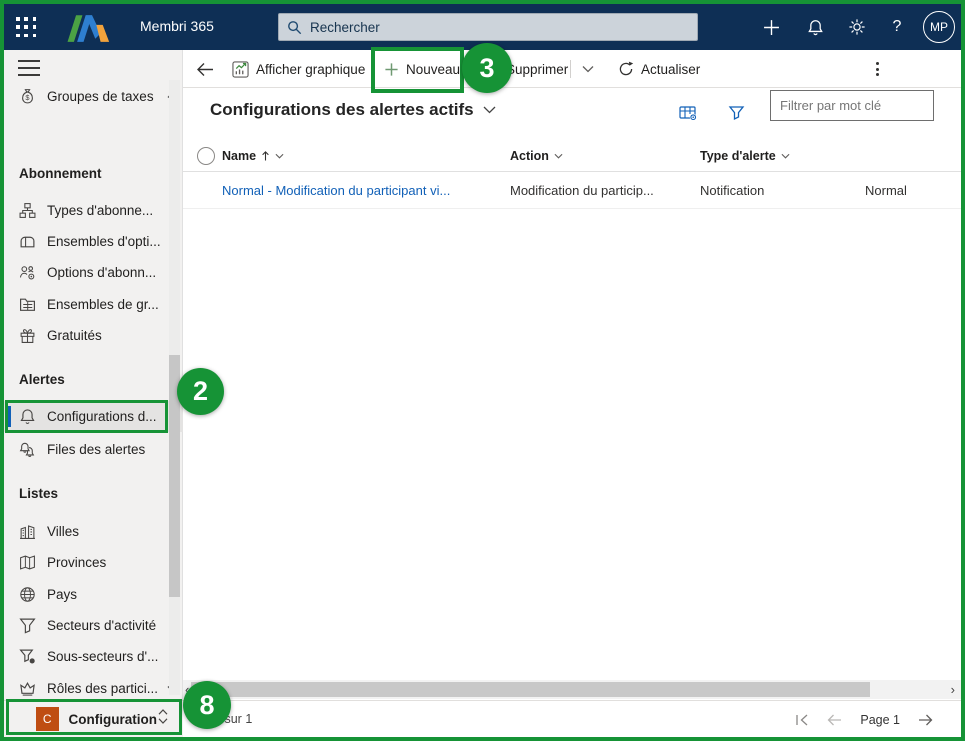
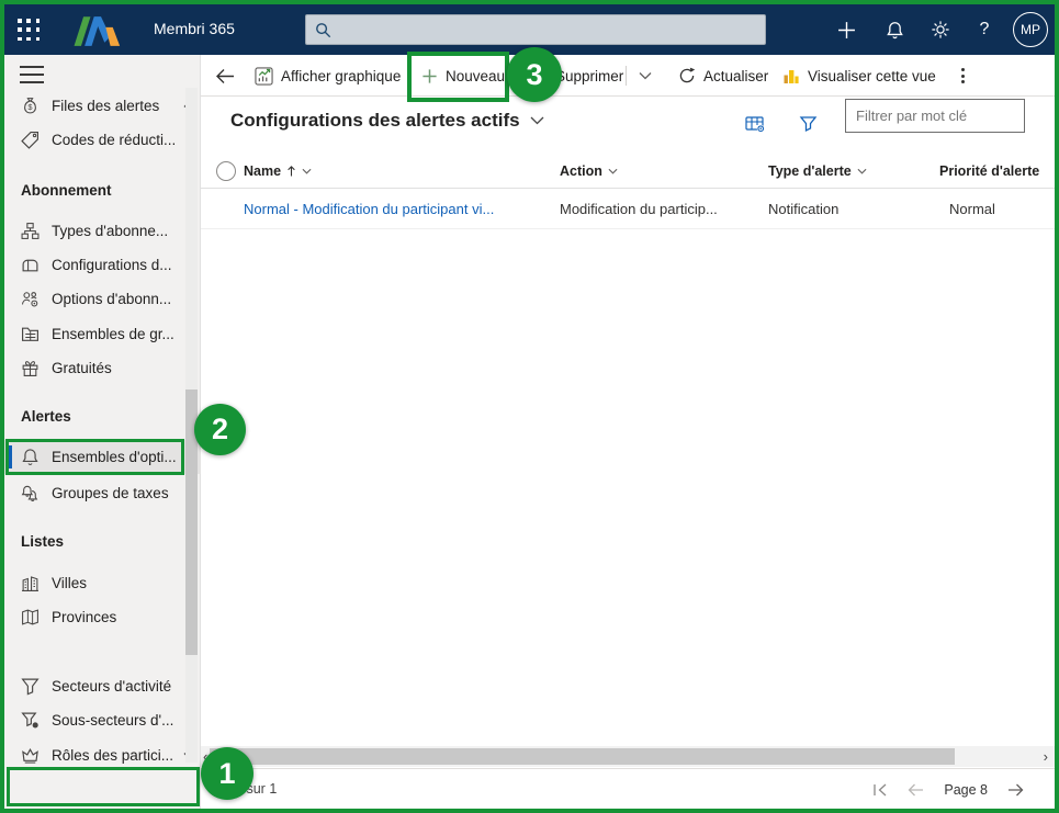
  Membri 365
- Rechercher
  ?
  MP
  $
- Groupes de taxes
+ Files des alertes
+ Codes de réducti...
  Abonnement
  Types d'abonne...
- Ensembles d'opti...
+ Configurations d...
  Options d'abonn...
  Ensembles de gr...
  Gratuités
  Alertes
- Configurations d...
+ Ensembles d'opti...
- Files des alertes
+ Groupes de taxes
  Listes
  Villes
  Provinces
- Pays
  Secteurs d'activité
  Sous-secteurs d'...
  Rôles des partici...
- C
- Configuration
  Afficher graphique
  Nouveau
  upprimer
  Actualiser
+ Visualiser cette vue
  Configurations des alertes actifs
  Filtrer par mot clé
  Name
  Action
  Type d'alerte
+ Priorité d'alerte
  Normal - Modification du participant vi...
  Modification du particip...
  Notification
  Normal
  ›
- Page 1
+ Page 8
  3
  2
- 8
+ 1
